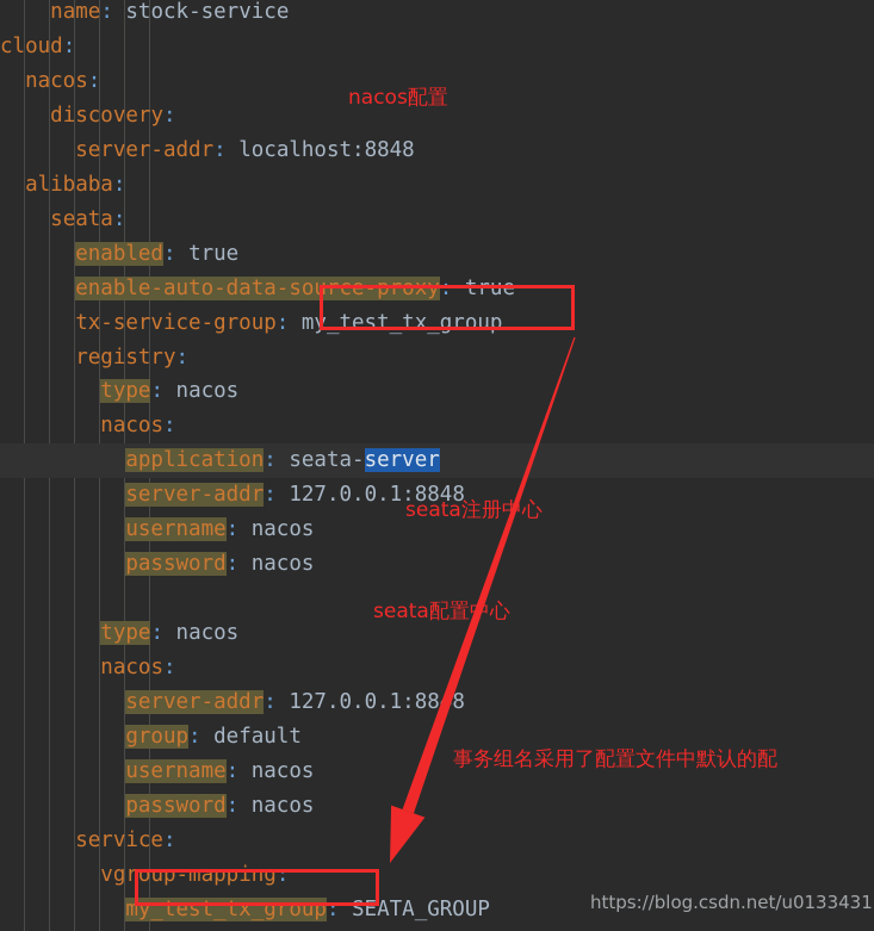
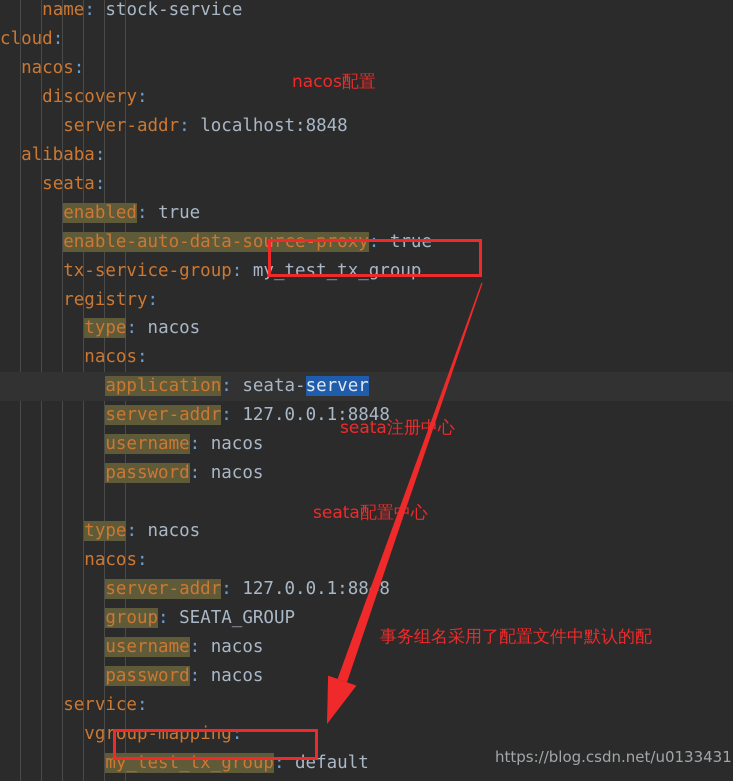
  name: stock-service
  cloud:
  nacos:
  discovery:
  server-addr: localhost:8848
  alibaba:
  seata:
  enabled: true
  enable-auto-data-source-proxy: true
  tx-service-group: my_test_tx_group
  registry:
  type: nacos
  nacos:
  application: seata-server
  server-addr: 127.0.0.1:8848
  username: nacos
  password: nacos
  type: nacos
  nacos:
  server-addr: 127.0.0.1:888
- group: default
+ group: SEATA_GROUP
  username: nacos
  password: nacos
  service:
  vgroup-mapping:
- my_test_tx_group: SEATA_GROUP
+ my_test_tx_group: default
  nacos配置
  seata注册中心
  seata配置中心
  事务组名采用了配置文件中默认的配
  https://blog.csdn.net/u0133431
